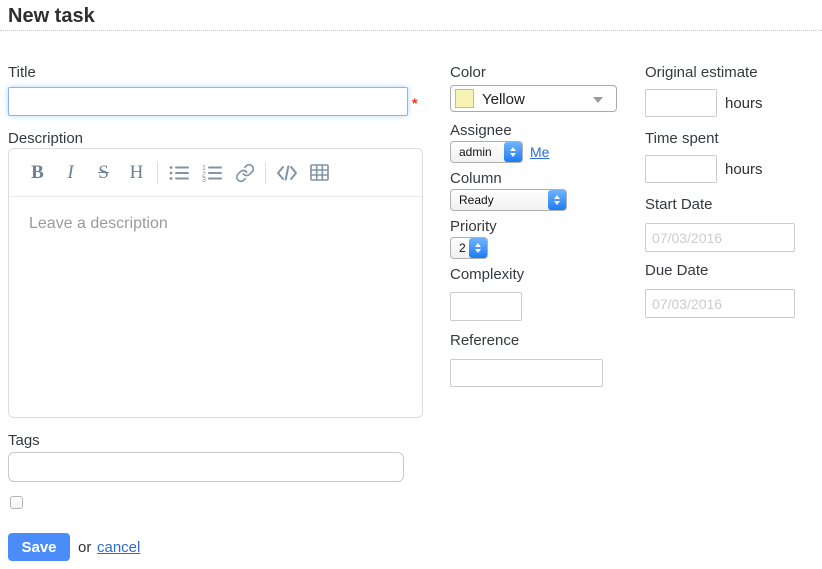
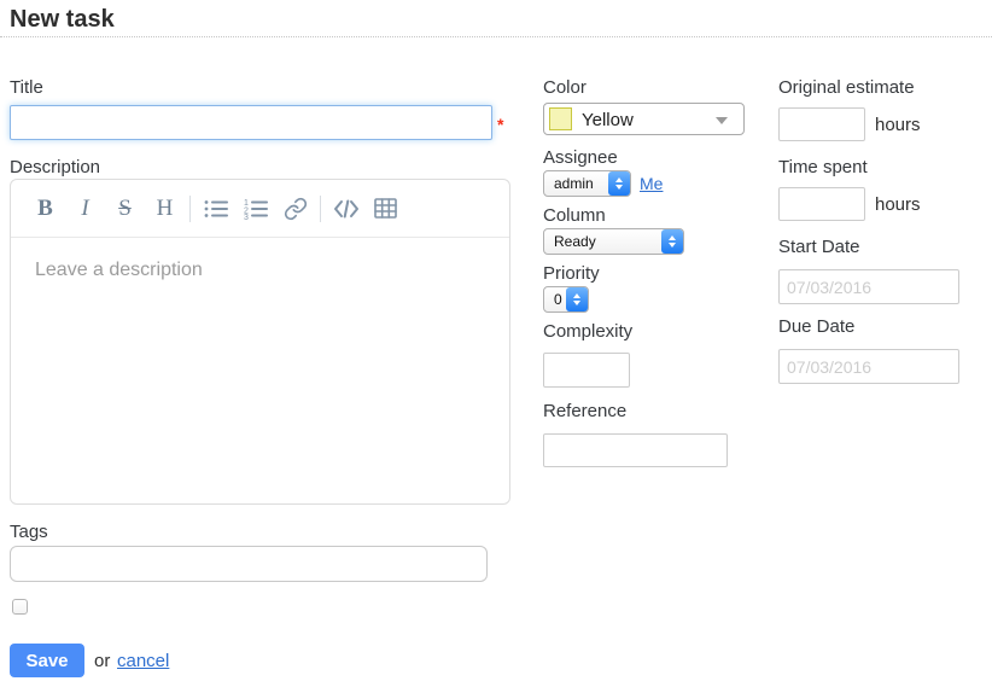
  New task
  Title
  *
  Description
  B
  I
  S
  H
  Leave a description
  Tags
  Save
  or
  cancel
  Color
  Yellow
  Assignee
  admin
  Me
  Column
  Ready
  Priority
- 2
+ 0
  Complexity
  Reference
  Original estimate
  hours
  Time spent
  hours
  Start Date
  07/03/2016
  Due Date
  07/03/2016
